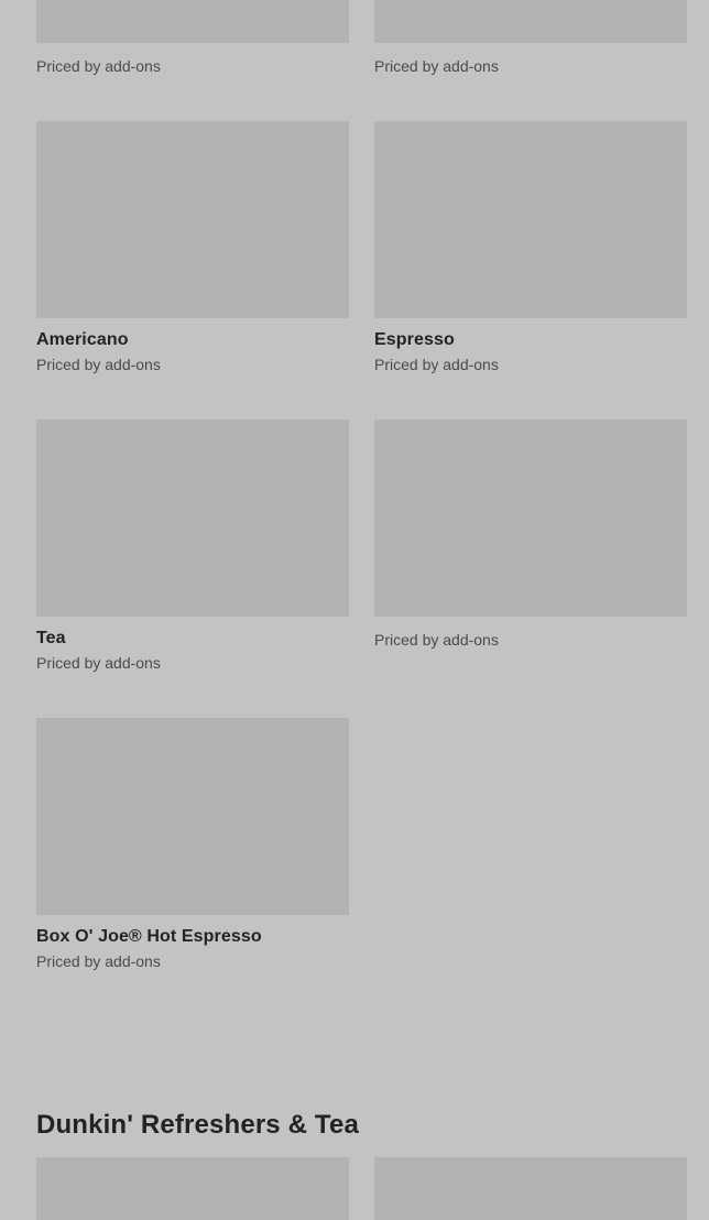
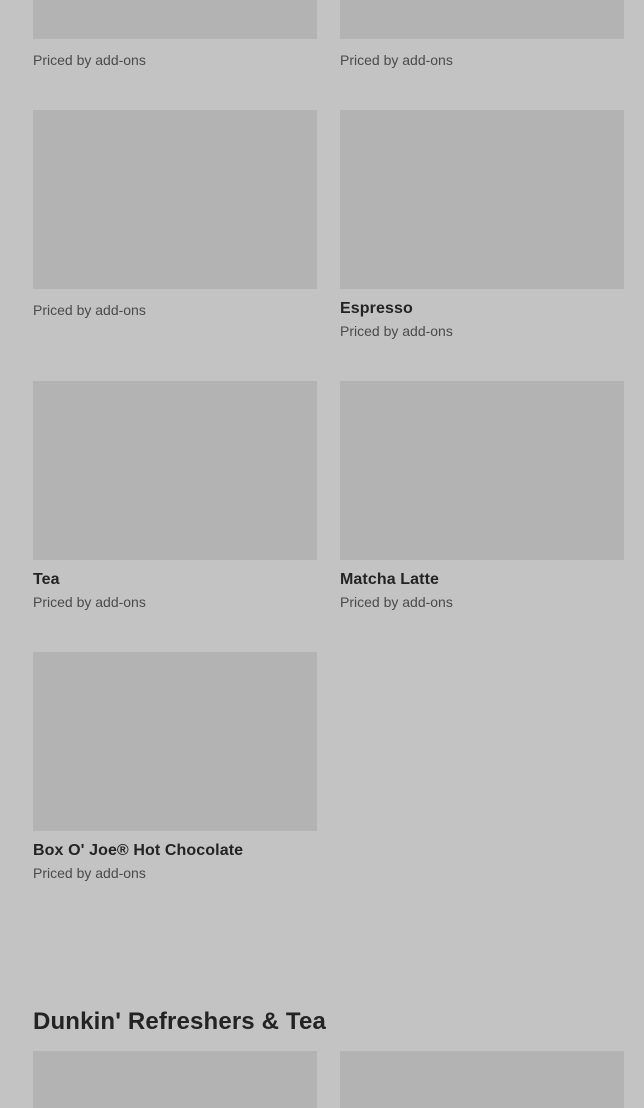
  Priced by add-ons
  Priced by add-ons
- Americano
  Priced by add-ons
  Espresso
  Priced by add-ons
  Tea
  Priced by add-ons
+ Matcha Latte
  Priced by add-ons
- Box O' Joe® Hot Espresso
+ Box O' Joe® Hot Chocolate
  Priced by add-ons
  Dunkin' Refreshers & Tea
